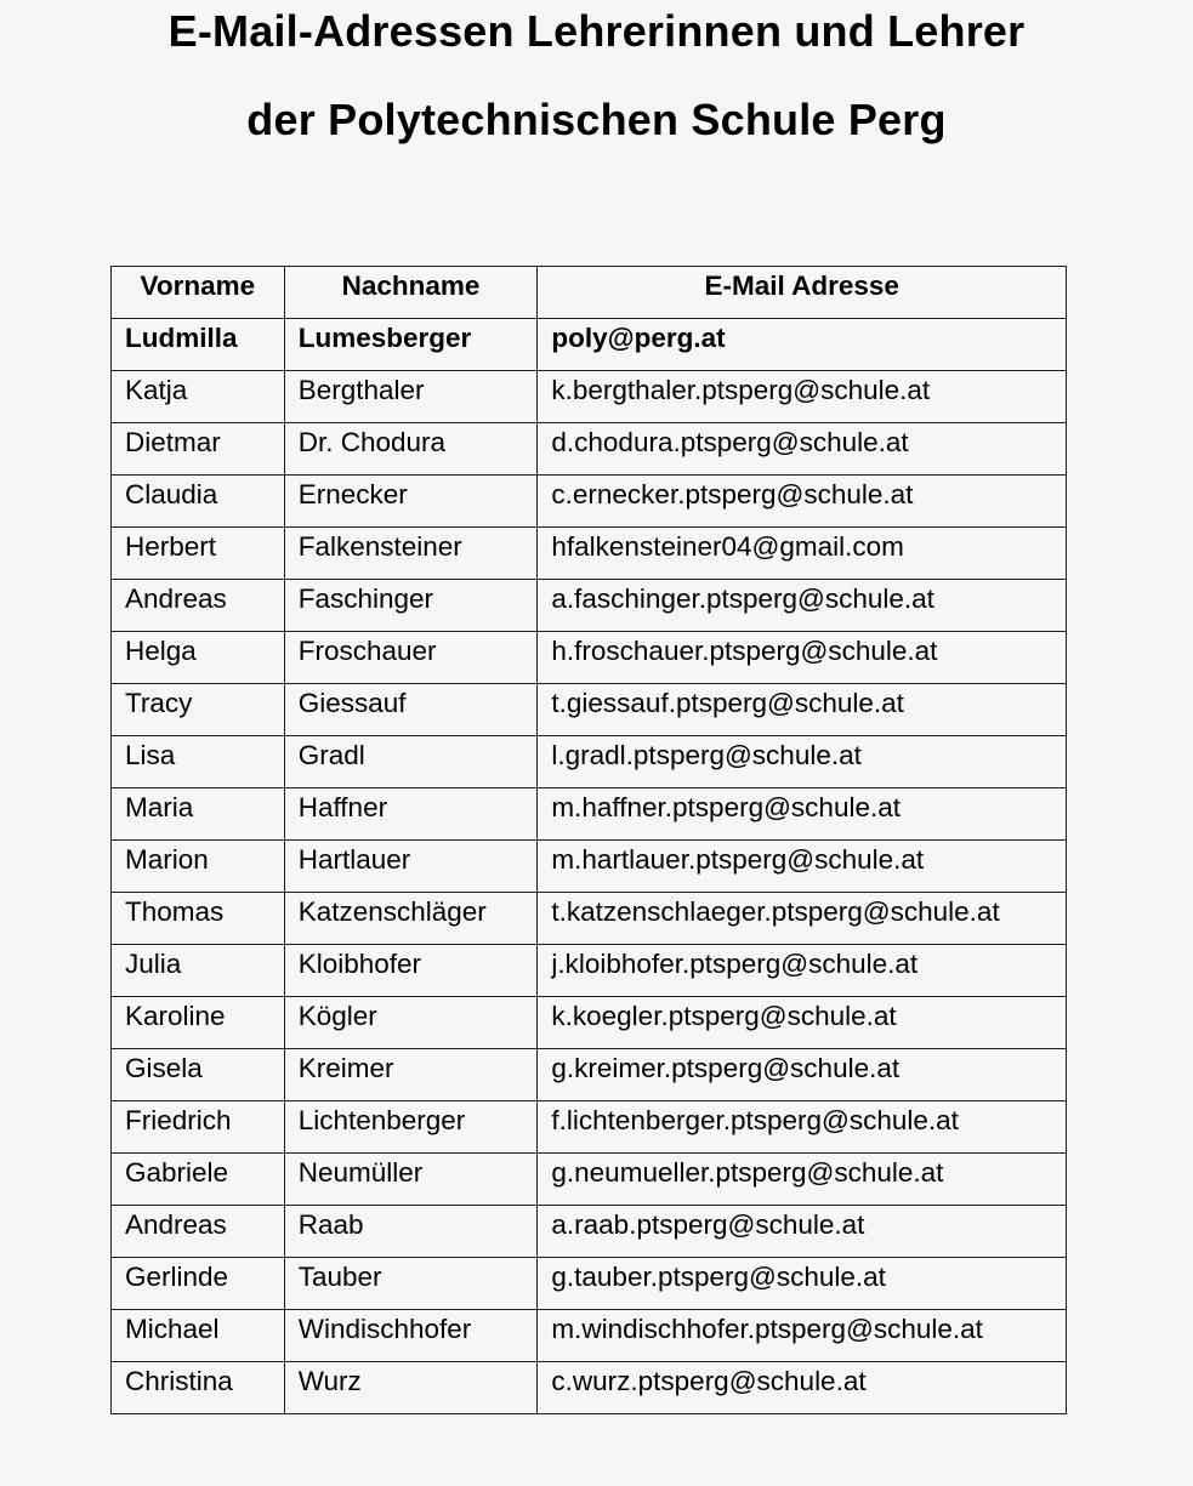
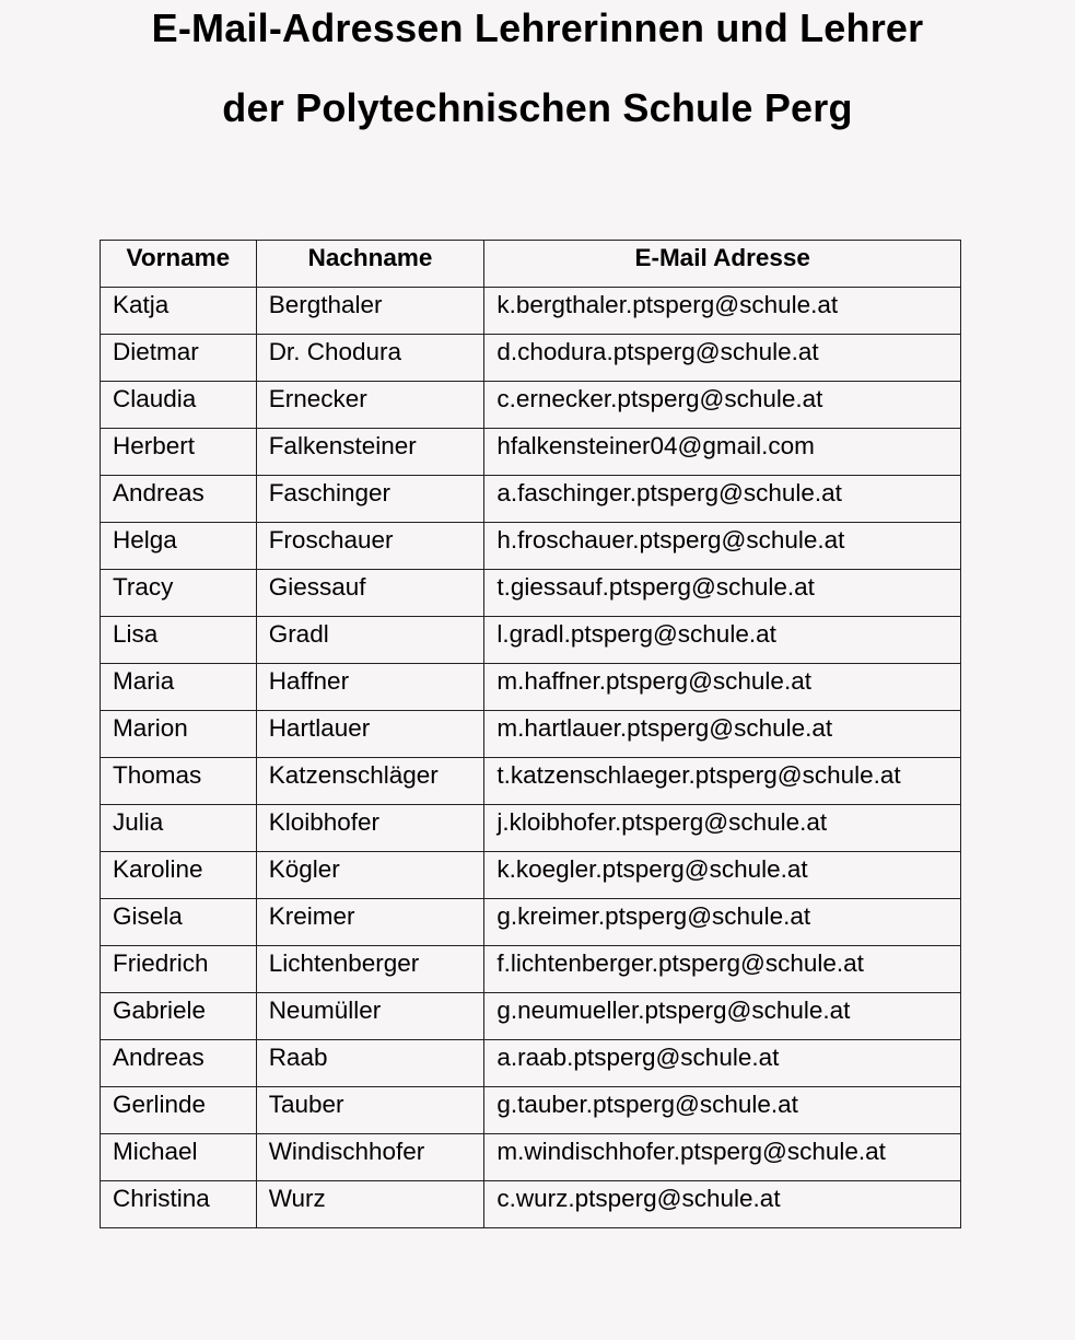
  E-Mail-Adressen Lehrerinnen und Lehrer
  der Polytechnischen Schule Perg
  Vorname	Nachname	E-Mail Adresse
- Ludmilla	Lumesberger	poly@perg.at
  Katja	Bergthaler	k.bergthaler.ptsperg@schule.at
  Dietmar	Dr. Chodura	d.chodura.ptsperg@schule.at
  Claudia	Ernecker	c.ernecker.ptsperg@schule.at
  Herbert	Falkensteiner	hfalkensteiner04@gmail.com
  Andreas	Faschinger	a.faschinger.ptsperg@schule.at
  Helga	Froschauer	h.froschauer.ptsperg@schule.at
  Tracy	Giessauf	t.giessauf.ptsperg@schule.at
  Lisa	Gradl	l.gradl.ptsperg@schule.at
  Maria	Haffner	m.haffner.ptsperg@schule.at
  Marion	Hartlauer	m.hartlauer.ptsperg@schule.at
  Thomas	Katzenschläger	t.katzenschlaeger.ptsperg@schule.at
  Julia	Kloibhofer	j.kloibhofer.ptsperg@schule.at
  Karoline	Kögler	k.koegler.ptsperg@schule.at
  Gisela	Kreimer	g.kreimer.ptsperg@schule.at
  Friedrich	Lichtenberger	f.lichtenberger.ptsperg@schule.at
  Gabriele	Neumüller	g.neumueller.ptsperg@schule.at
  Andreas	Raab	a.raab.ptsperg@schule.at
  Gerlinde	Tauber	g.tauber.ptsperg@schule.at
  Michael	Windischhofer	m.windischhofer.ptsperg@schule.at
  Christina	Wurz	c.wurz.ptsperg@schule.at
